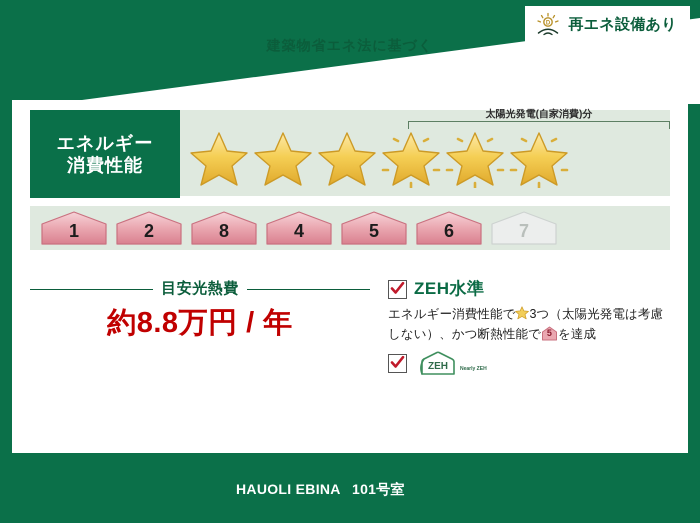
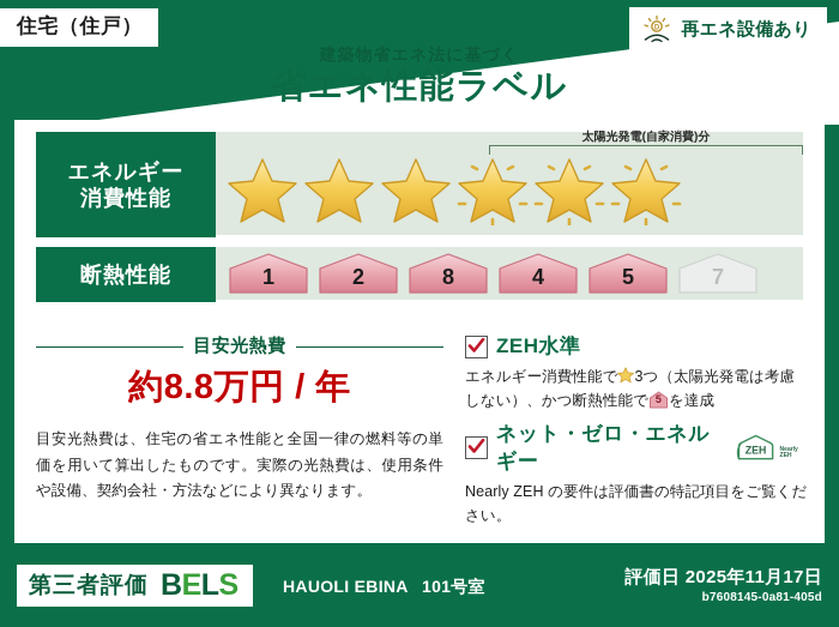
+ 住宅（住戸）
  再エネ設備あり
  建築物省エネ法に基づく
+ 省エネ性能ラベル
  エネルギー
  消費性能
  太陽光発電(自家消費)分
+ 断熱性能
  1
  2
  8
  4
  5
- 6
  7
  目安光熱費
  約8.8万円 / 年
+ 目安光熱費は、住宅の省エネ性能と全国一律の燃料等の単価を用いて算出したものです。実際の光熱費は、使用条件や設備、契約会社・方法などにより異なります。
  ZEH水準
  エネルギー消費性能で 3つ（太陽光発電は考慮しない）、かつ断熱性能で
  5
  を達成
+ ネット・ゼロ・エネルギー
  ZEH
+ Nearly ZEH の要件は評価書の特記項目をご覧ください。
+ 第三者評価
+ BELS
  HAUOLI EBINA
  101号室
+ 評価日 2025年11月17日
+ b7608145-0a81-405d
